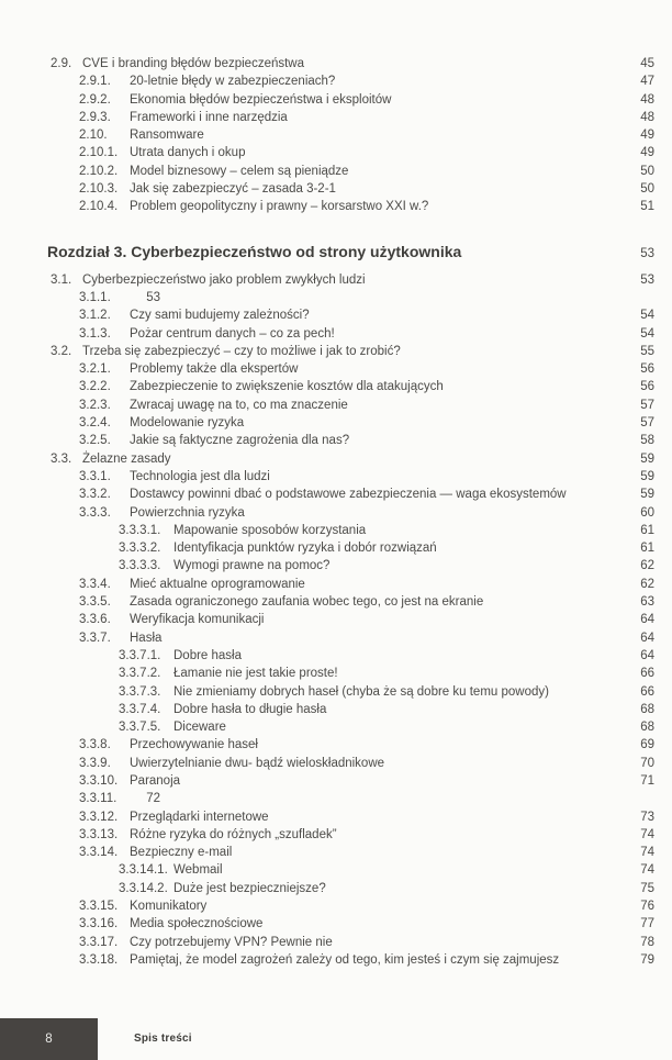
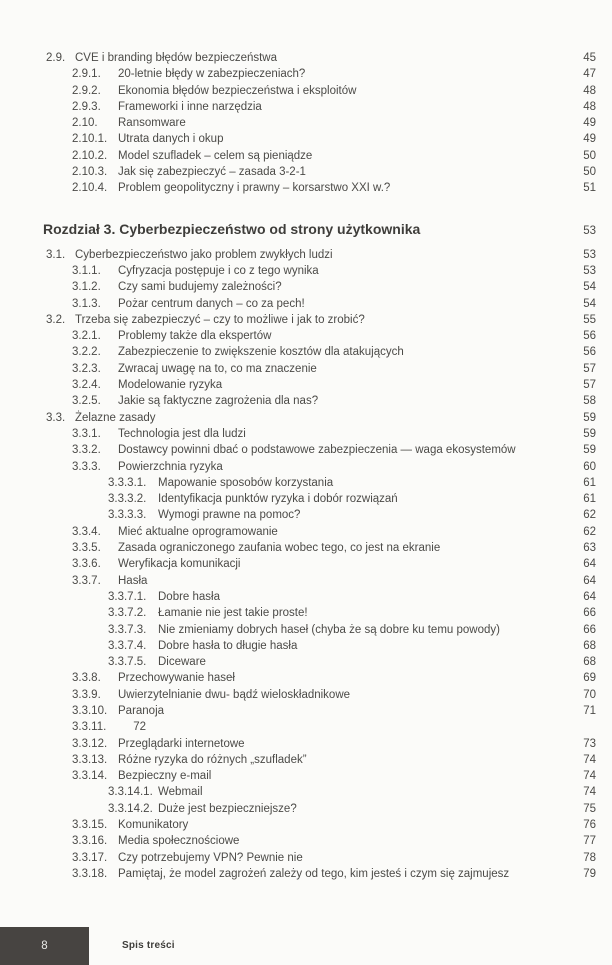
  2.9.
  CVE i branding błędów bezpieczeństwa
  45
  2.9.1.
  20-letnie błędy w zabezpieczeniach?
  47
  2.9.2.
  Ekonomia błędów bezpieczeństwa i eksploitów
  48
  2.9.3.
  Frameworki i inne narzędzia
  48
  2.10.
  Ransomware
  49
  2.10.1.
  Utrata danych i okup
  49
  2.10.2.
- Model biznesowy – celem są pieniądze
+ Model szufladek – celem są pieniądze
  50
  2.10.3.
  Jak się zabezpieczyć – zasada 3-2-1
  50
  2.10.4.
  Problem geopolityczny i prawny – korsarstwo XXI w.?
  51
  Rozdział 3. Cyberbezpieczeństwo od strony użytkownika
  53
  3.1.
  Cyberbezpieczeństwo jako problem zwykłych ludzi
  53
  3.1.1.
+ Cyfryzacja postępuje i co z tego wynika
  53
  3.1.2.
  Czy sami budujemy zależności?
  54
  3.1.3.
  Pożar centrum danych – co za pech!
  54
  3.2.
  Trzeba się zabezpieczyć – czy to możliwe i jak to zrobić?
  55
  3.2.1.
  Problemy także dla ekspertów
  56
  3.2.2.
  Zabezpieczenie to zwiększenie kosztów dla atakujących
  56
  3.2.3.
  Zwracaj uwagę na to, co ma znaczenie
  57
  3.2.4.
  Modelowanie ryzyka
  57
  3.2.5.
  Jakie są faktyczne zagrożenia dla nas?
  58
  3.3.
  Żelazne zasady
  59
  3.3.1.
  Technologia jest dla ludzi
  59
  3.3.2.
  Dostawcy powinni dbać o podstawowe zabezpieczenia — waga ekosystemów
  59
  3.3.3.
  Powierzchnia ryzyka
  60
  3.3.3.1.
  Mapowanie sposobów korzystania
  61
  3.3.3.2.
  Identyfikacja punktów ryzyka i dobór rozwiązań
  61
  3.3.3.3.
  Wymogi prawne na pomoc?
  62
  3.3.4.
  Mieć aktualne oprogramowanie
  62
  3.3.5.
  Zasada ograniczonego zaufania wobec tego, co jest na ekranie
  63
  3.3.6.
  Weryfikacja komunikacji
  64
  3.3.7.
  Hasła
  64
  3.3.7.1.
  Dobre hasła
  64
  3.3.7.2.
  Łamanie nie jest takie proste!
  66
  3.3.7.3.
  Nie zmieniamy dobrych haseł (chyba że są dobre ku temu powody)
  66
  3.3.7.4.
  Dobre hasła to długie hasła
  68
  3.3.7.5.
  Diceware
  68
  3.3.8.
  Przechowywanie haseł
  69
  3.3.9.
  Uwierzytelnianie dwu- bądź wieloskładnikowe
  70
  3.3.10.
  Paranoja
  71
  3.3.11.
  72
  3.3.12.
  Przeglądarki internetowe
  73
  3.3.13.
  Różne ryzyka do różnych „szufladek”
  74
  3.3.14.
  Bezpieczny e-mail
  74
  3.3.14.1.
  Webmail
  74
  3.3.14.2.
  Duże jest bezpieczniejsze?
  75
  3.3.15.
  Komunikatory
  76
  3.3.16.
  Media społecznościowe
  77
  3.3.17.
  Czy potrzebujemy VPN? Pewnie nie
  78
  3.3.18.
  Pamiętaj, że model zagrożeń zależy od tego, kim jesteś i czym się zajmujesz
  79
  8
  Spis treści
